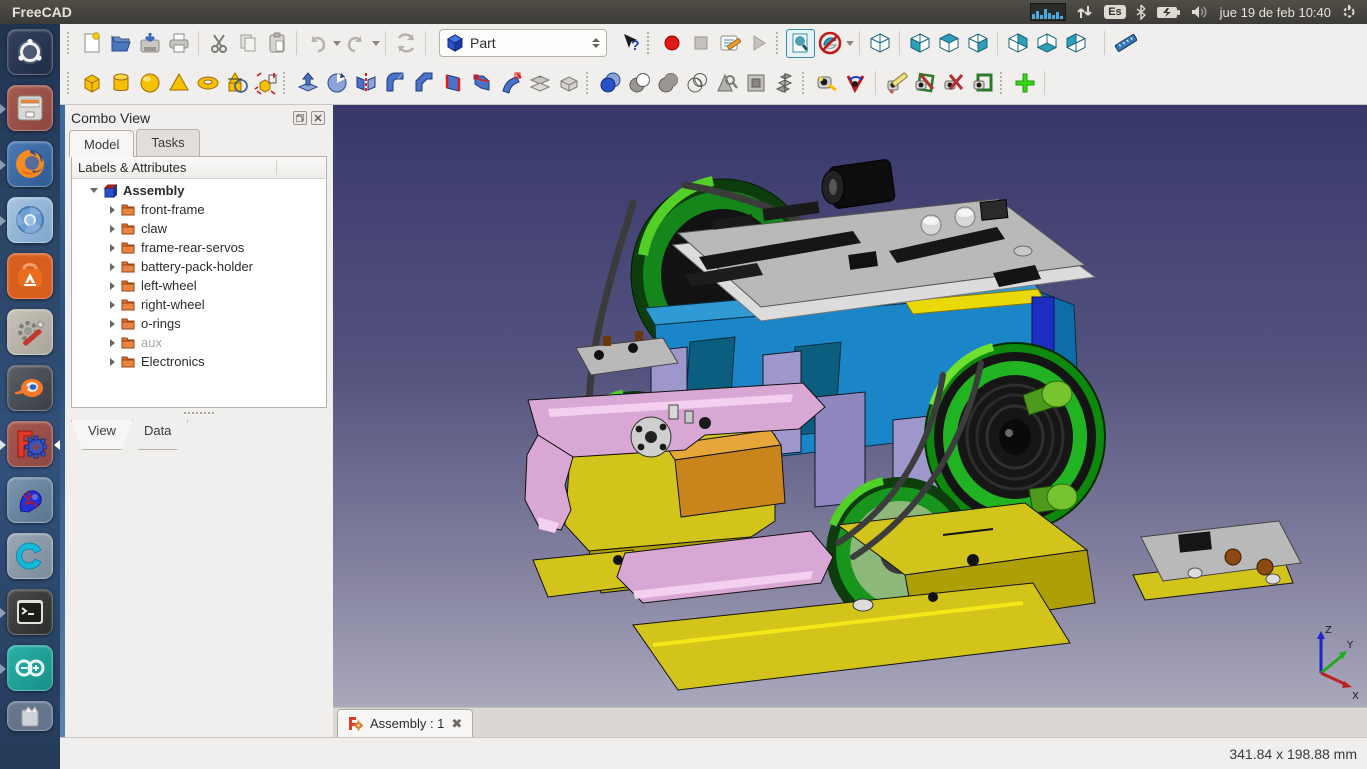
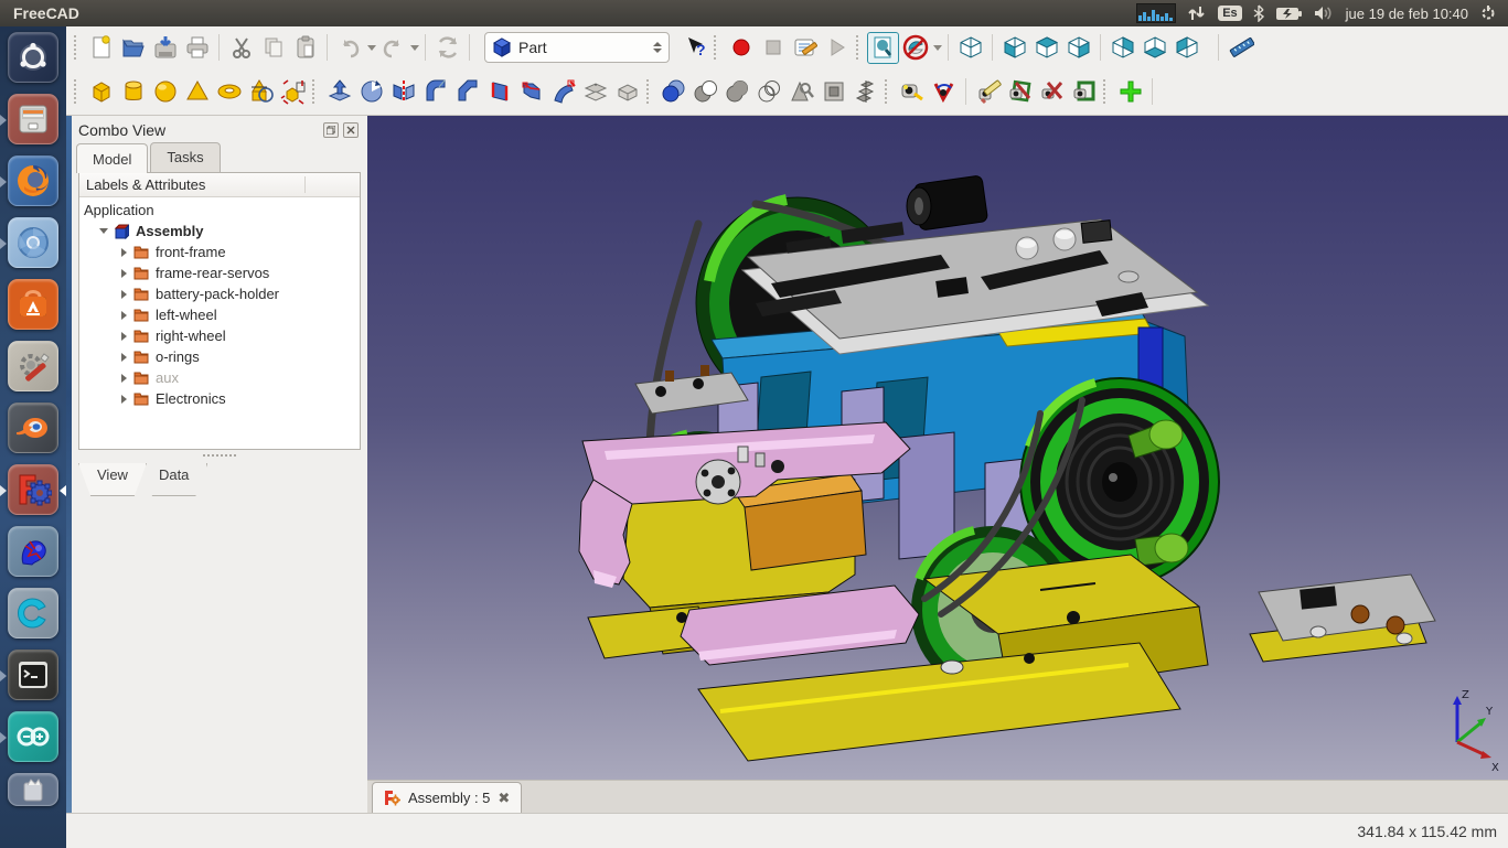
  FreeCAD
  Es
  jue 19 de feb 10:40
  Part
  ?
  Combo View
  Model
  Tasks
  Labels & Attributes
+ Application
  Assembly
  front-frame
- claw
  frame-rear-servos
  battery-pack-holder
  left-wheel
  right-wheel
  o-rings
  aux
  Electronics
  View
  Data
  Z
  Y
  X
- Assembly : 1
+ Assembly : 5
  ✖
- 341.84 x 198.88 mm
+ 341.84 x 115.42 mm
